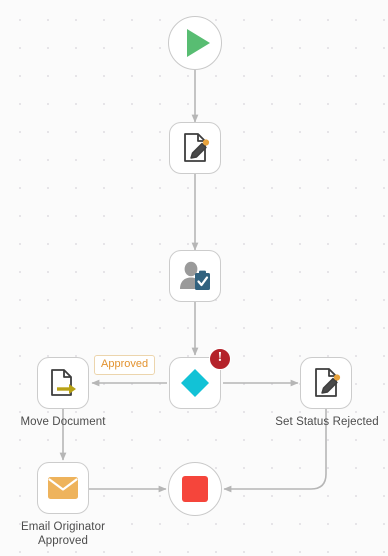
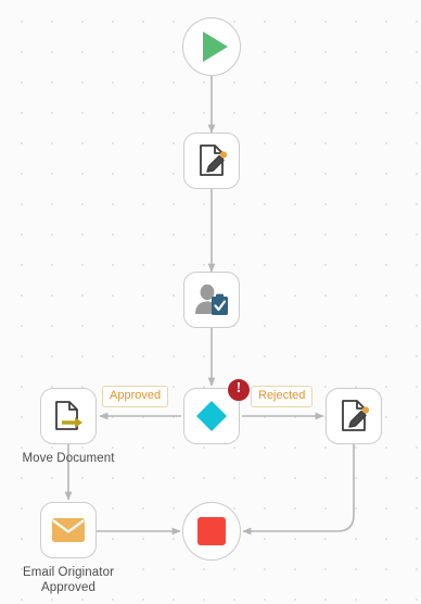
  !
  Approved
+ Rejected
  Move Document
- Set Status Rejected
  Email Originator
  Approved
